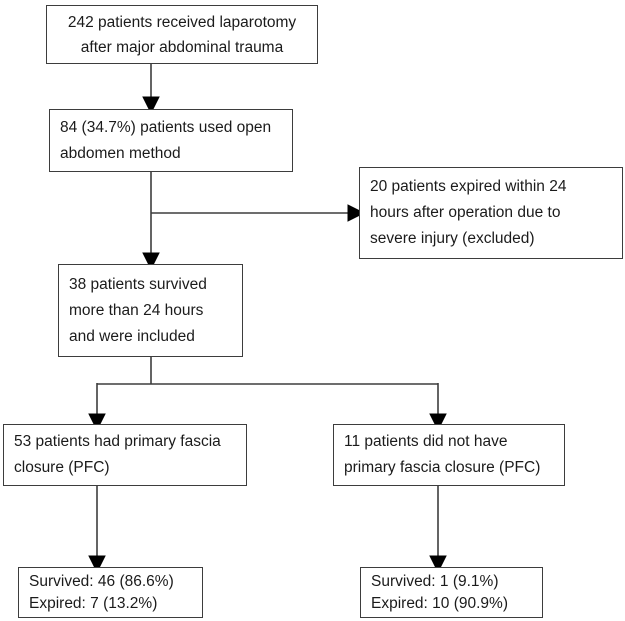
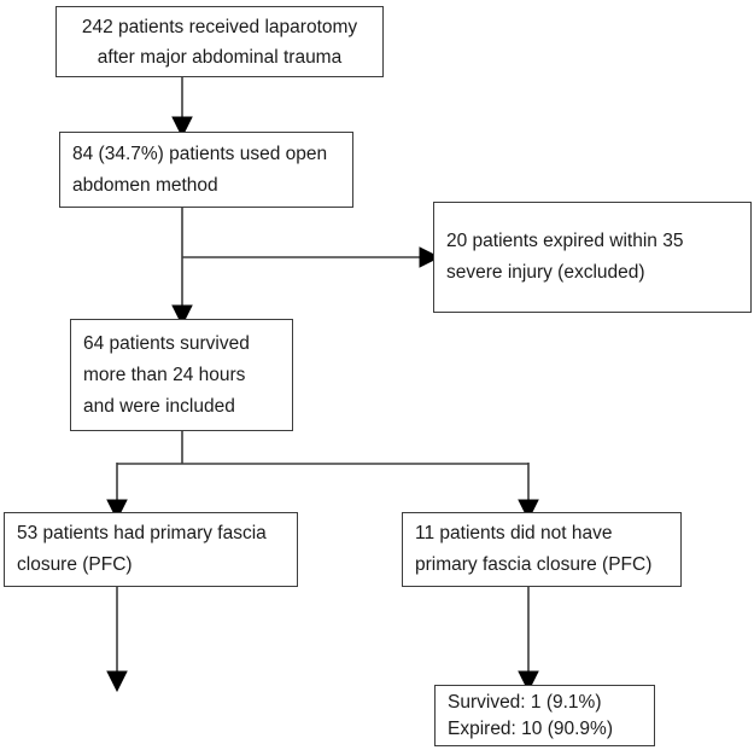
  242 patients received laparotomy
  after major abdominal trauma
  84 (34.7%) patients used open
  abdomen method
- 20 patients expired within 24
+ 20 patients expired within 35
- hours after operation due to
  severe injury (excluded)
- 38 patients survived
+ 64 patients survived
  more than 24 hours
  and were included
  53 patients had primary fascia
  closure (PFC)
  11 patients did not have
  primary fascia closure (PFC)
- Survived: 46 (86.6%)
- Expired: 7 (13.2%)
  Survived: 1 (9.1%)
  Expired: 10 (90.9%)
